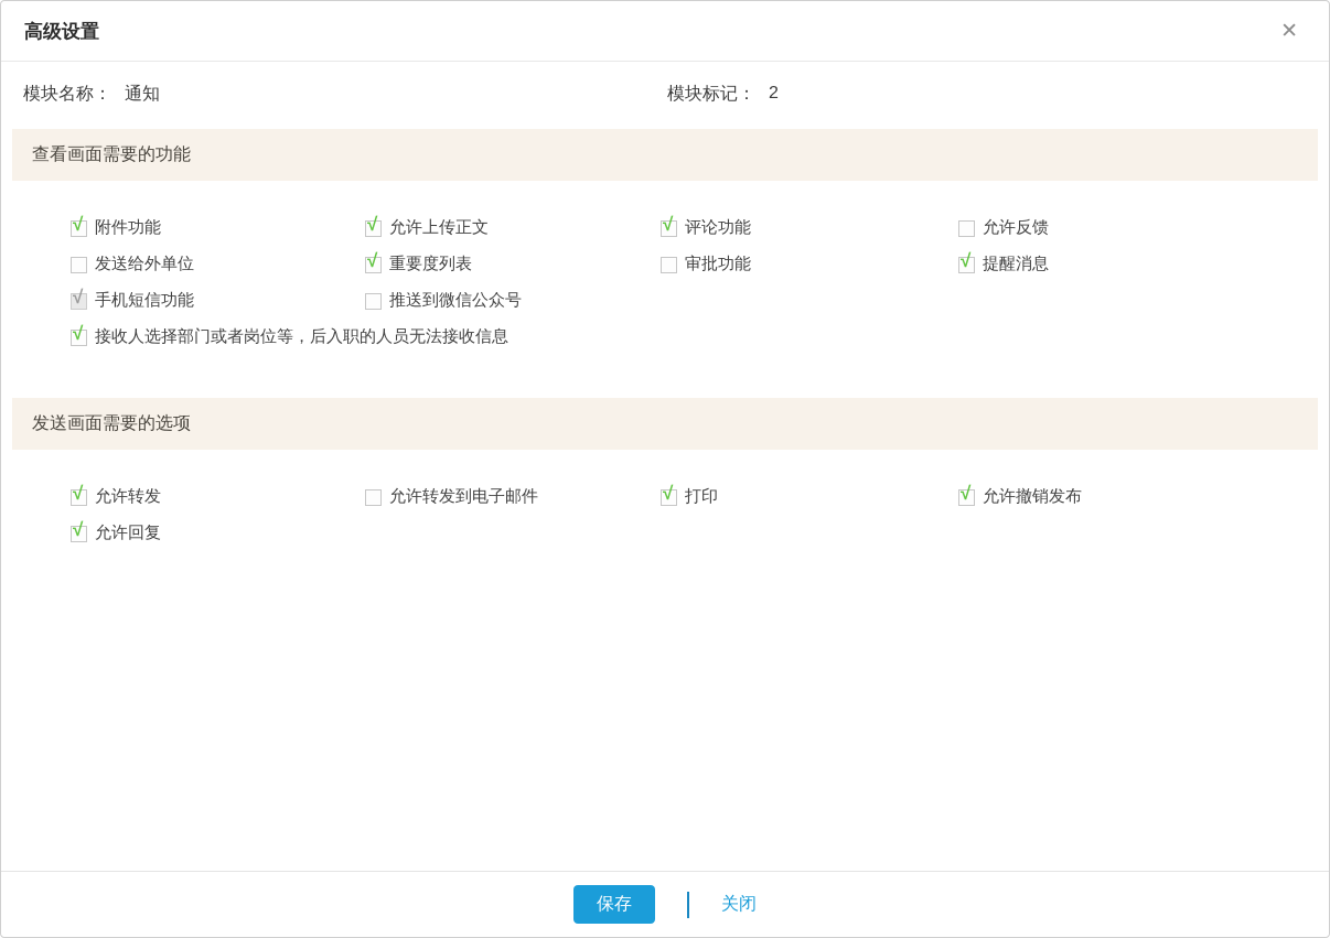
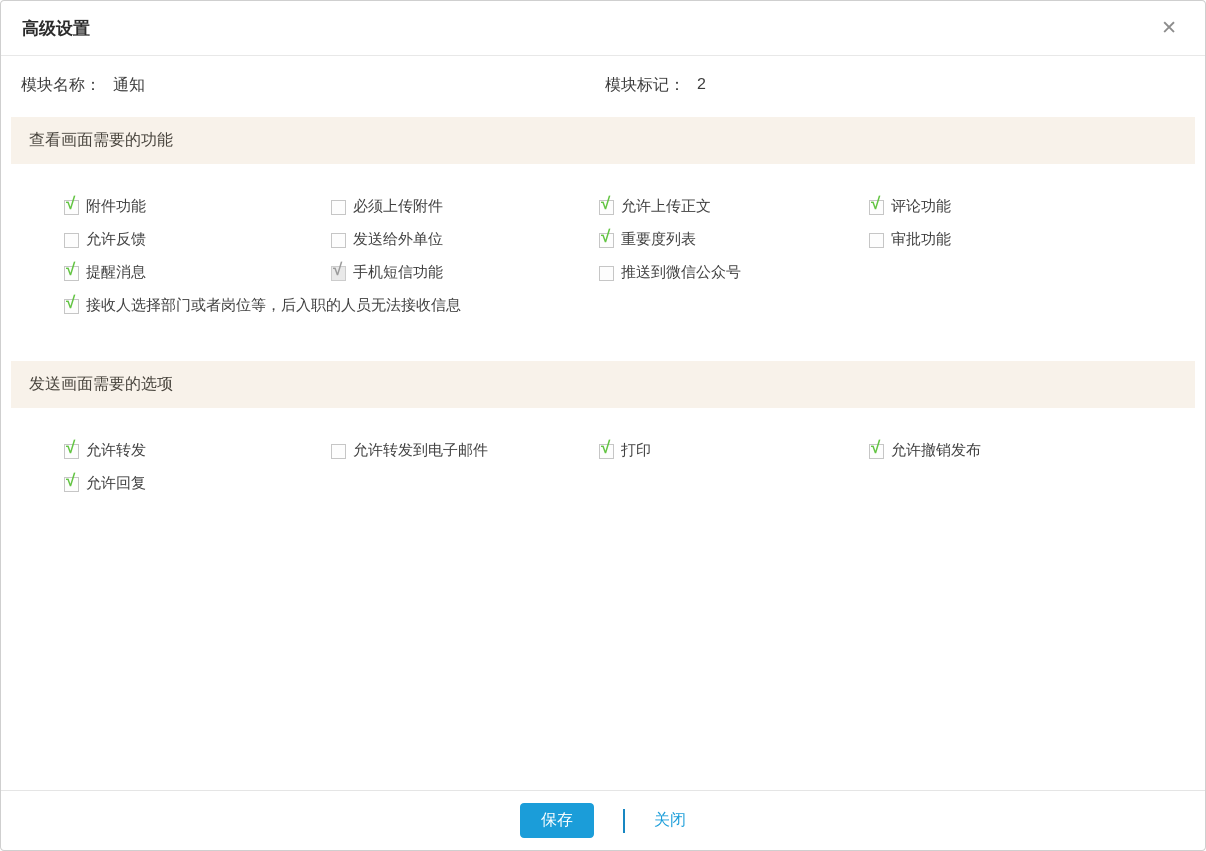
  高级设置
  ✕
  模块名称：
  通知
  模块标记：
  2
  查看画面需要的功能
  √
  附件功能
+ 必须上传附件
  √
  允许上传正文
  √
  评论功能
  允许反馈
  发送给外单位
  √
  重要度列表
  审批功能
  √
  提醒消息
  √
  手机短信功能
  推送到微信公众号
  √
  接收人选择部门或者岗位等，后入职的人员无法接收信息
  发送画面需要的选项
  √
  允许转发
  允许转发到电子邮件
  √
  打印
  √
  允许撤销发布
  √
  允许回复
  保存
  关闭
